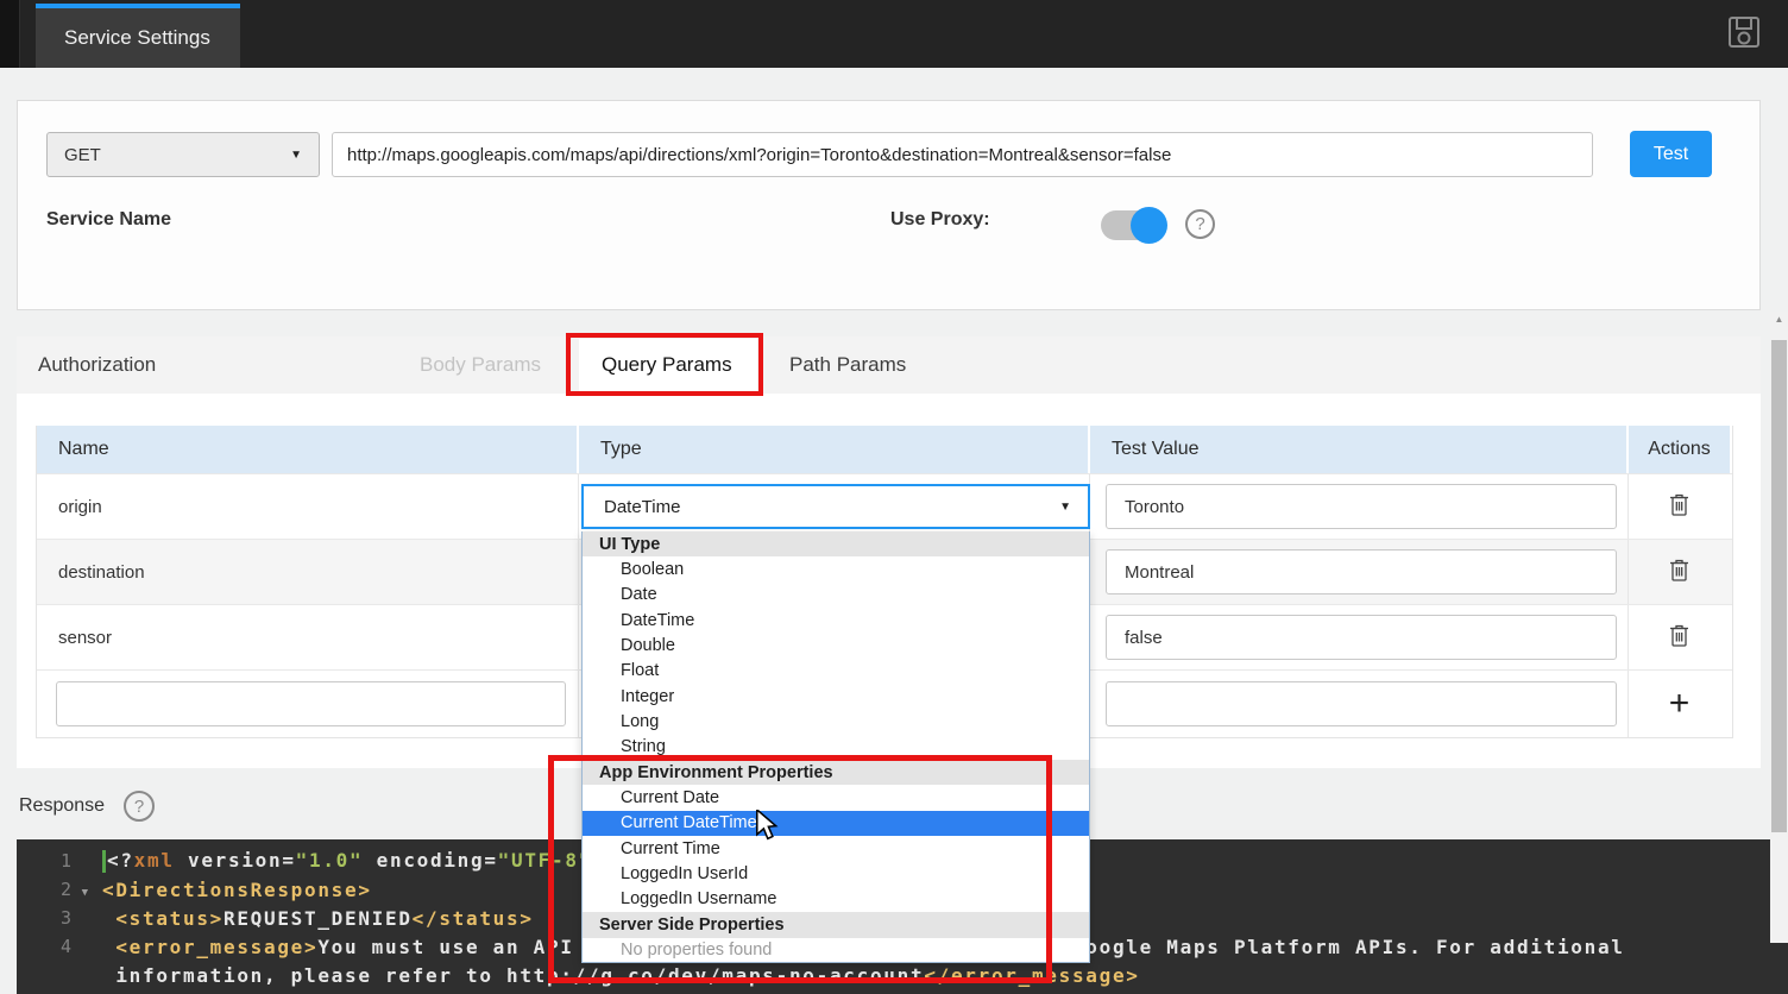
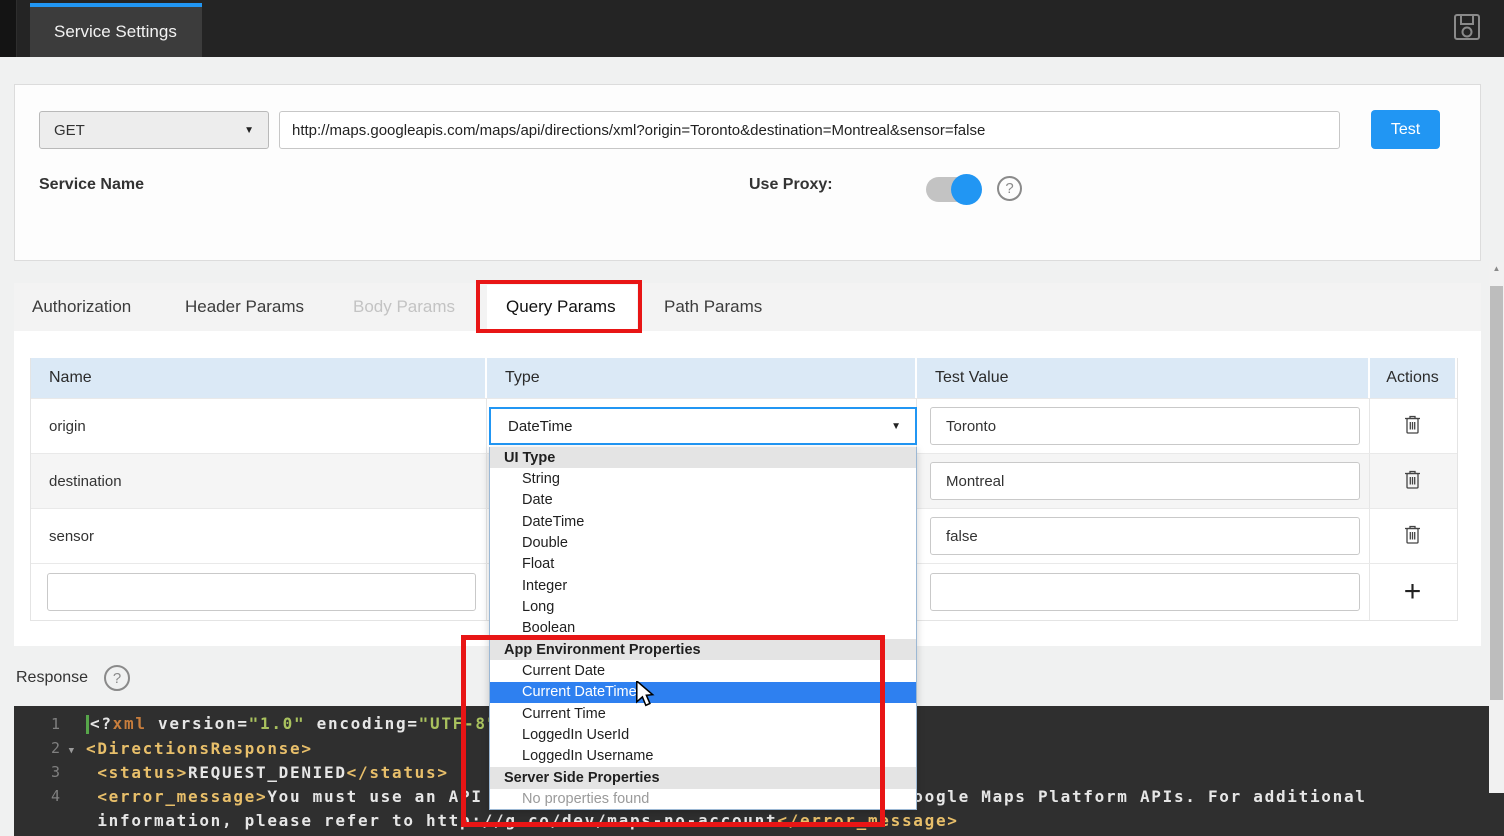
  Service Settings
  GET
  ▼
  http://maps.googleapis.com/maps/api/directions/xml?origin=Toronto&destination=Montreal&sensor=false
  Test
  Service Name
  Use Proxy:
  ?
  Authorization
+ Header Params
  Body Params
  Query Params
  Path Params
  Name
  Type
  Test Value
  Actions
  origin
  Toronto
  destination
  Montreal
  sensor
  false
  +
  Response
  ?
  1
  <?xml version="1.0" encoding="UTF-8
  2
  ▼
  <DirectionsResponse>
  3
  <status>REQUEST_DENIED</status>
  4
  information, please refer to http://g.co/dev/maps-no-account</error_message>
  DateTime
  ▼
  UI Type
- Boolean
+ String
  Date
  DateTime
  Double
  Float
  Integer
  Long
- String
+ Boolean
  App Environment Properties
  Current Date
  Current DateTime
  Current Time
  LoggedIn UserId
  LoggedIn Username
  Server Side Properties
  No properties found
  ▲
